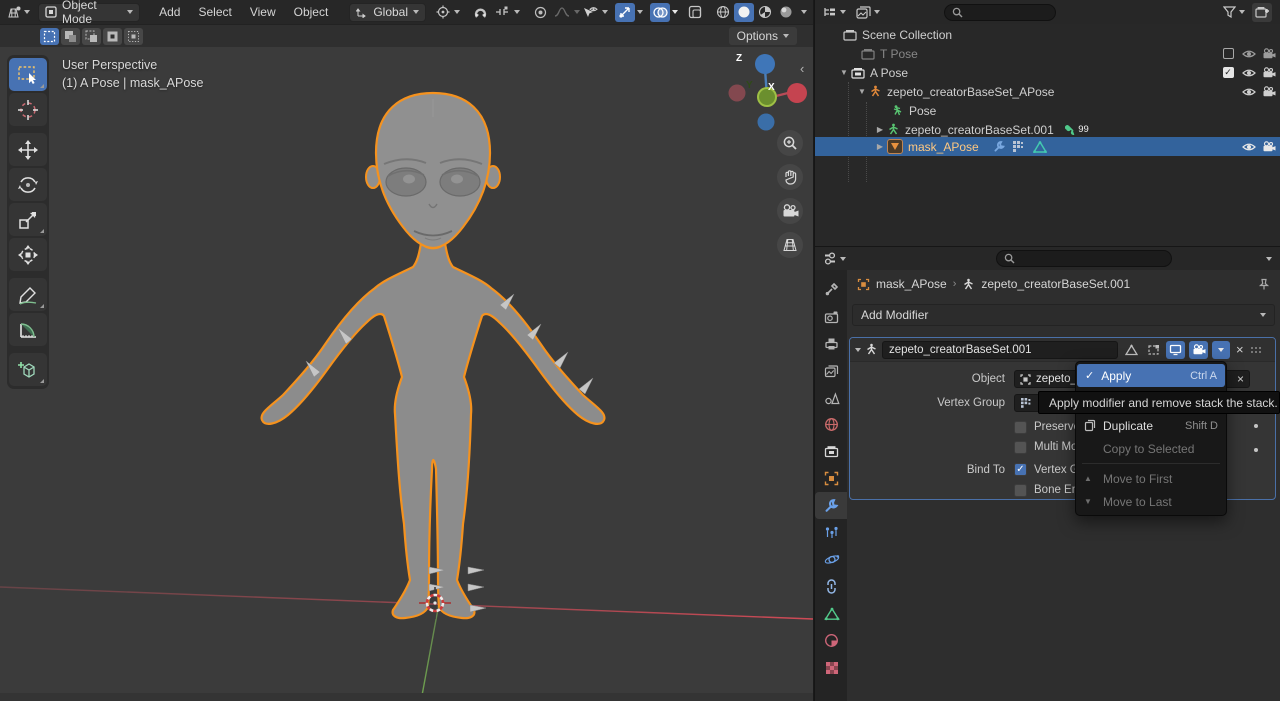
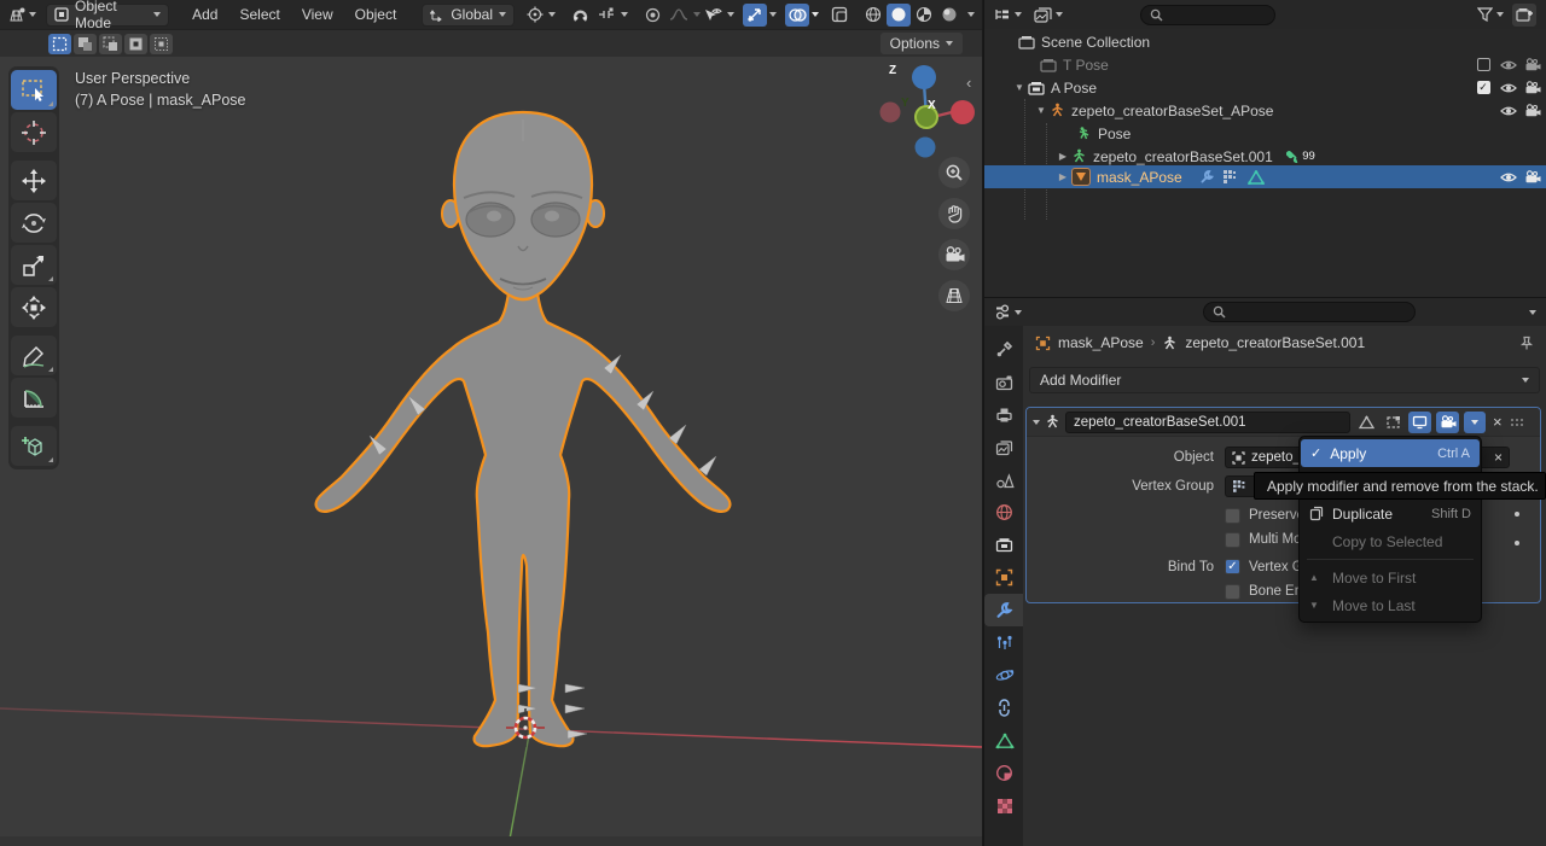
  Object Mode
  Add
  Select
  View
  Object
  Global
  Options
  User Perspective
- (1) A Pose | mask_APose
+ (7) A Pose | mask_APose
  Z
  X
  Y
  ‹
  Scene Collection
  T Pose
  ▼
  A Pose
  ✓
  ▼
  zepeto_creatorBaseSet_APose
  Pose
  ▶
  zepeto_creatorBaseSet.001
  99
  ▶
  mask_APose
  mask_APose
  ›
  zepeto_creatorBaseSet.001
  Add Modifier
  zepeto_creatorBaseSet.001
  ×
  Object
  zepeto_
  ×
  Vertex Group
  Preserv
  Multi M
  Bind To
  ✓
  Vertex
  Bone E
  ✓
  Apply
  Ctrl A
  Duplicate
  Shift D
  Copy to Selected
  ▲
  Move to First
  ▼
  Move to Last
- Apply modifier and remove stack the stack.
+ Apply modifier and remove from the stack.
